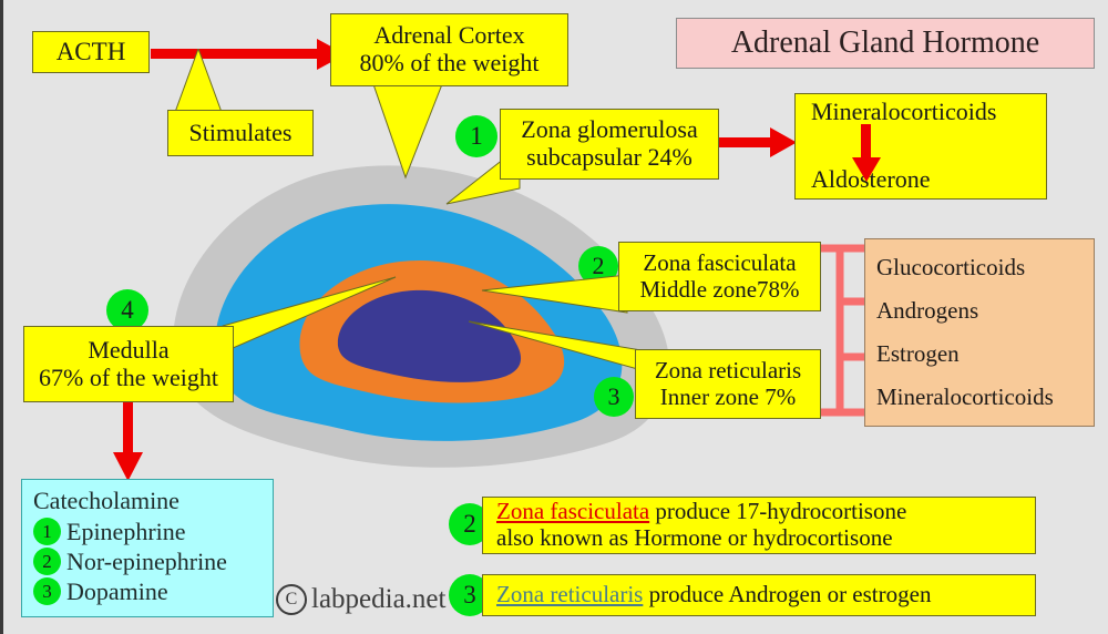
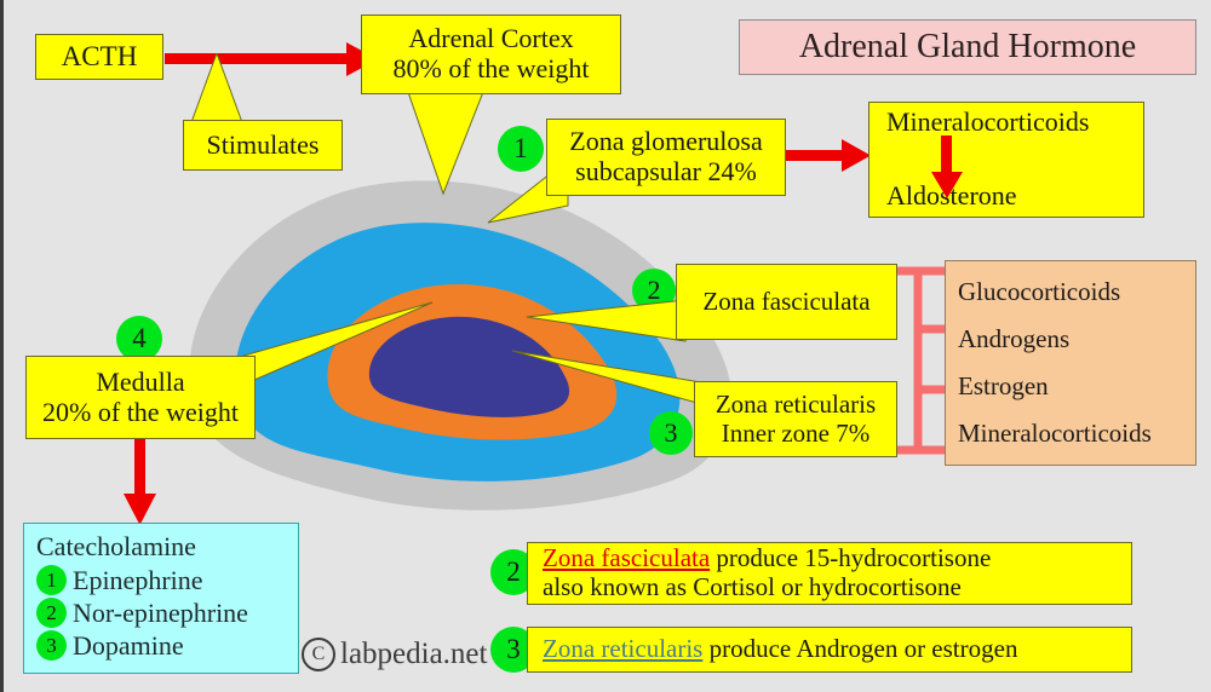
  Adrenal Gland Hormone
  ACTH
  Stimulates
  Adrenal Cortex
  80% of the weight
  1
  Zona glomerulosa
  subcapsular 24%
  Mineralocorticoids
  Aldosterone
  2
  Zona fasciculata
- Middle zone78%
  3
  Zona reticularis
  Inner zone 7%
  Glucocorticoids
  Androgens
  Estrogen
  Mineralocorticoids
  4
  Medulla
- 67% of the weight
+ 20% of the weight
  Catecholamine
  1
  Epinephrine
  2
  Nor-epinephrine
  3
  Dopamine
  C
  labpedia.net
  2
- Zona fasciculata produce 17-hydrocortisone
+ Zona fasciculata produce 15-hydrocortisone
- also known as Hormone or hydrocortisone
+ also known as Cortisol or hydrocortisone
  3
  Zona reticularis produce Androgen or estrogen
